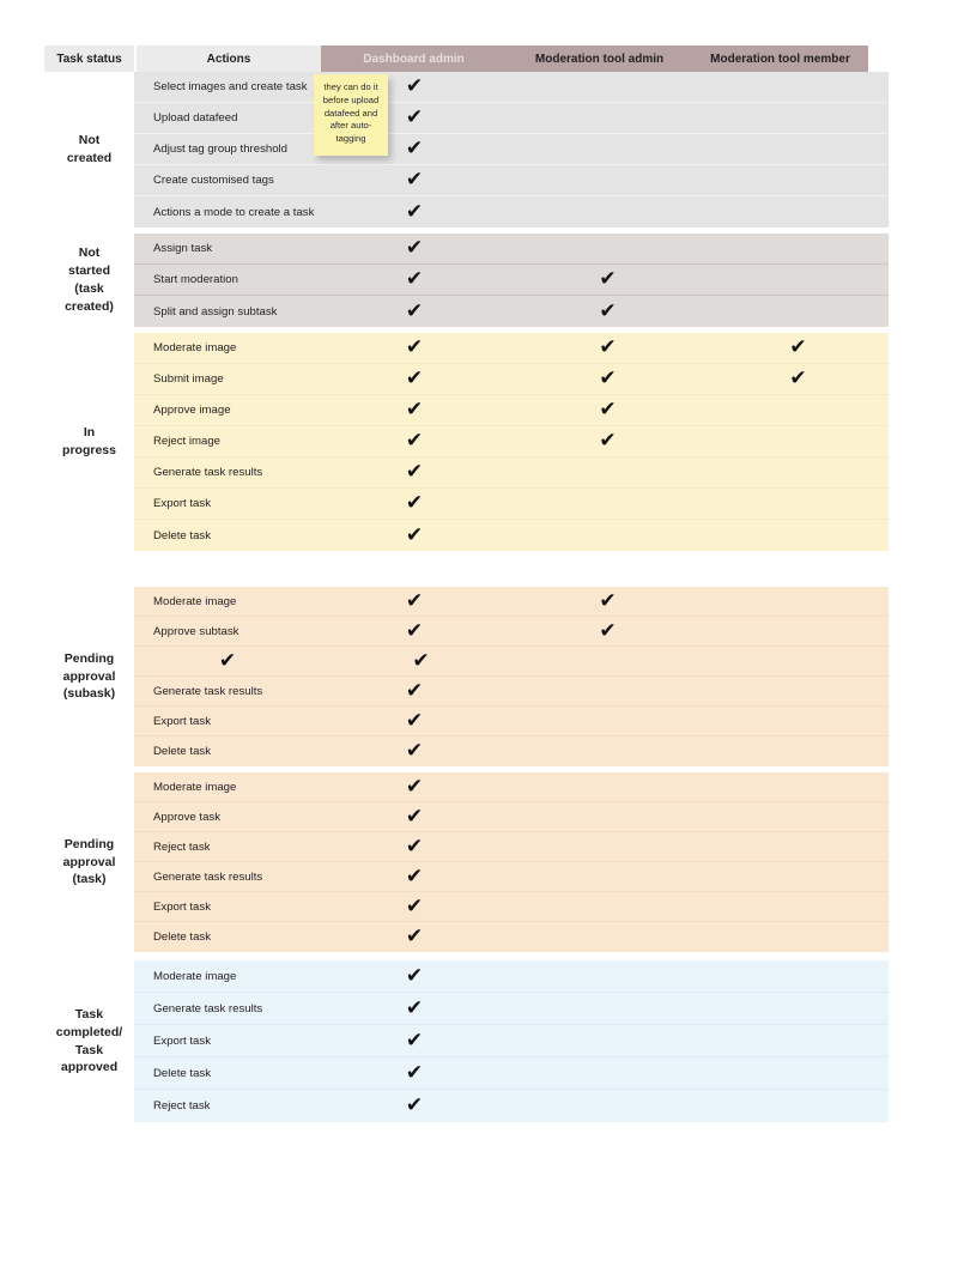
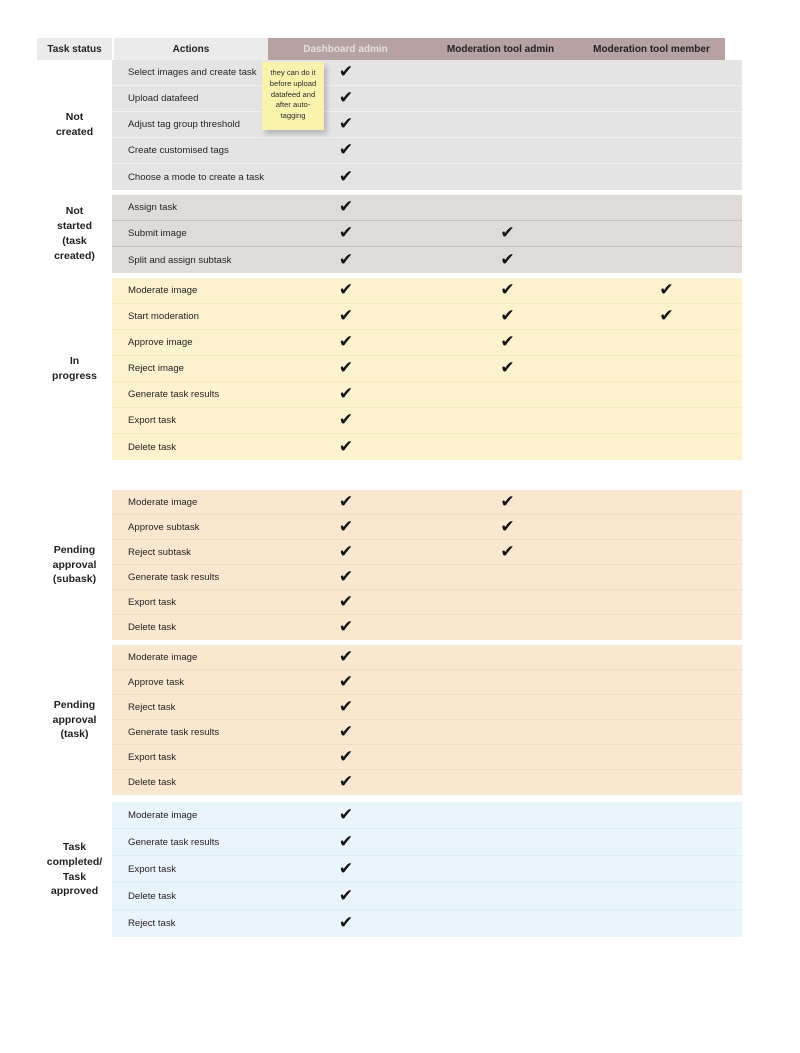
  Task status
  Actions
  Dashboard admin
  Moderation tool admin
  Moderation tool member
  Not
  created
  Select images and create task
  ✔
  Upload datafeed
  ✔
  Adjust tag group threshold
  ✔
  Create customised tags
  ✔
- Actions a mode to create a task
+ Choose a mode to create a task
  ✔
  Not
  started
  (task
  created)
  Assign task
  ✔
- Start moderation
+ Submit image
  ✔
  ✔
  Split and assign subtask
  ✔
  ✔
  In
  progress
  Moderate image
  ✔
  ✔
  ✔
- Submit image
+ Start moderation
  ✔
  ✔
  ✔
  Approve image
  ✔
  ✔
  Reject image
  ✔
  ✔
  Generate task results
  ✔
  Export task
  ✔
  Delete task
  ✔
  Pending
  approval
  (subask)
  Moderate image
  ✔
  ✔
  Approve subtask
  ✔
  ✔
+ Reject subtask
  ✔
  ✔
  Generate task results
  ✔
  Export task
  ✔
  Delete task
  ✔
  Pending
  approval
  (task)
  Moderate image
  ✔
  Approve task
  ✔
  Reject task
  ✔
  Generate task results
  ✔
  Export task
  ✔
  Delete task
  ✔
  Task
  completed/
  Task
  approved
  Moderate image
  ✔
  Generate task results
  ✔
  Export task
  ✔
  Delete task
  ✔
  Reject task
  ✔
  they can do it before upload datafeed and after auto-tagging
